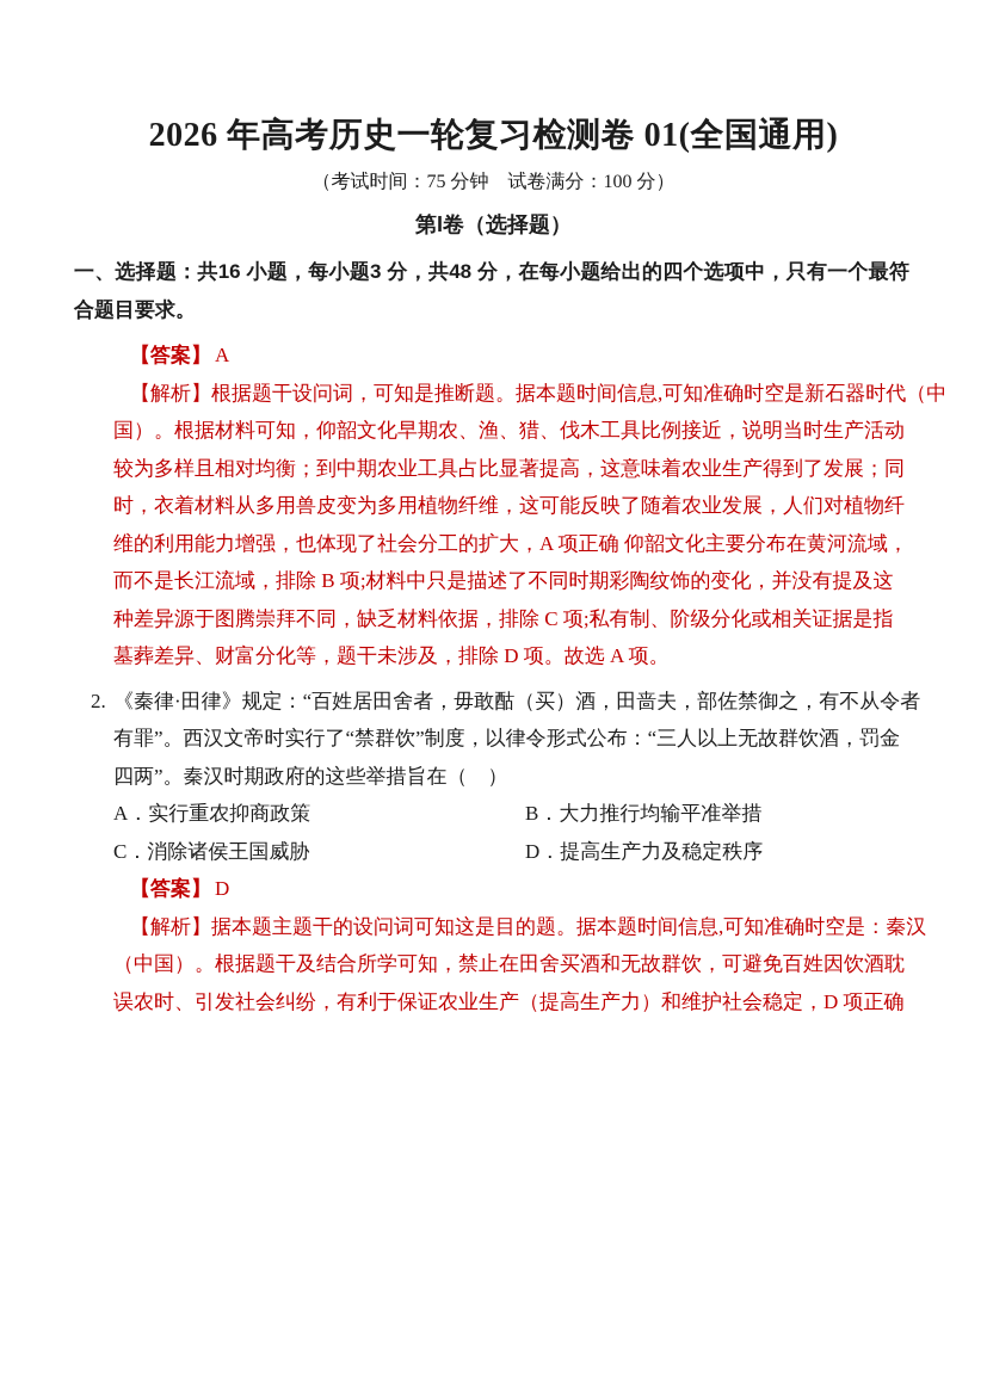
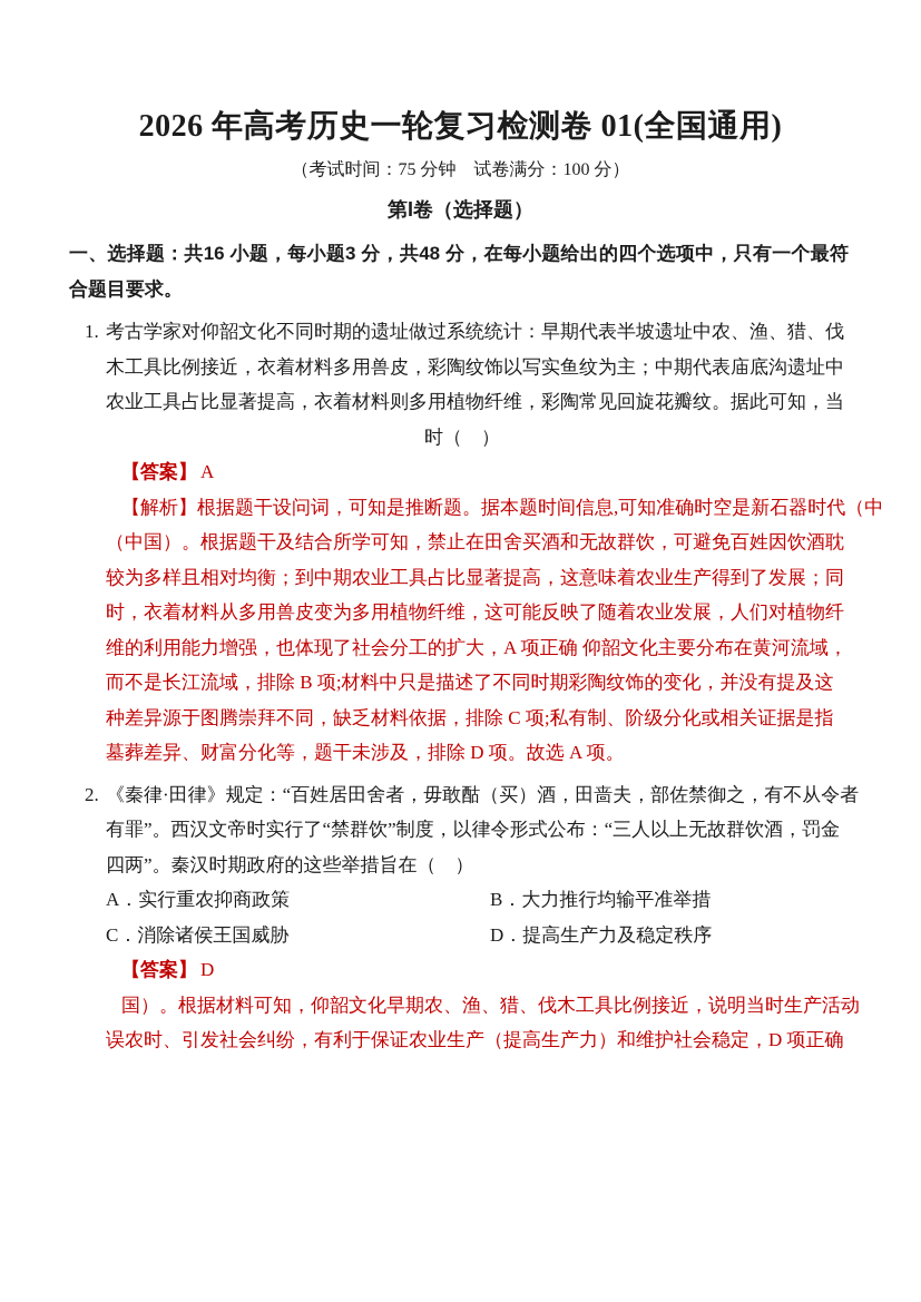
  2026 年高考历史一轮复习检测卷 01(全国通用)
  （考试时间：75 分钟 试卷满分：100 分）
  第I卷（选择题）
  一、选择题：共16 小题，每小题3 分，共48 分，在每小题给出的四个选项中，只有一个最符合题目要求。
+ 1.
+ 考古学家对仰韶文化不同时期的遗址做过系统统计：早期代表半坡遗址中农、渔、猎、伐
+ 木工具比例接近，衣着材料多用兽皮，彩陶纹饰以写实鱼纹为主；中期代表庙底沟遗址中
+ 农业工具占比显著提高，衣着材料则多用植物纤维，彩陶常见回旋花瓣纹。据此可知，当
+ 时（ ）
  【答案】 A
  【解析】根据题干设问词，可知是推断题。据本题时间信息,可知准确时空是新石器时代（中
- 国）。根据材料可知，仰韶文化早期农、渔、猎、伐木工具比例接近，说明当时生产活动
+ （中国）。根据题干及结合所学可知，禁止在田舍买酒和无故群饮，可避免百姓因饮酒耽
  较为多样且相对均衡；到中期农业工具占比显著提高，这意味着农业生产得到了发展；同
  时，衣着材料从多用兽皮变为多用植物纤维，这可能反映了随着农业发展，人们对植物纤
  维的利用能力增强，也体现了社会分工的扩大，A 项正确 仰韶文化主要分布在黄河流域，
  而不是长江流域，排除 B 项;材料中只是描述了不同时期彩陶纹饰的变化，并没有提及这
  种差异源于图腾崇拜不同，缺乏材料依据，排除 C 项;私有制、阶级分化或相关证据是指
  墓葬差异、财富分化等，题干未涉及，排除 D 项。故选 A 项。
  2.
  《秦律·田律》规定：“百姓居田舍者，毋敢酤（买）酒，田啬夫，部佐禁御之，有不从令者
  有罪”。西汉文帝时实行了“禁群饮”制度，以律令形式公布：“三人以上无故群饮酒，罚金
  四两”。秦汉时期政府的这些举措旨在（ ）
  A．实行重农抑商政策
  B．大力推行均输平准举措
  C．消除诸侯王国威胁
  D．提高生产力及稳定秩序
  【答案】 D
- 【解析】据本题主题干的设问词可知这是目的题。据本题时间信息,可知准确时空是：秦汉
- （中国）。根据题干及结合所学可知，禁止在田舍买酒和无故群饮，可避免百姓因饮酒耽
+ 国）。根据材料可知，仰韶文化早期农、渔、猎、伐木工具比例接近，说明当时生产活动
  误农时、引发社会纠纷，有利于保证农业生产（提高生产力）和维护社会稳定，D 项正确
